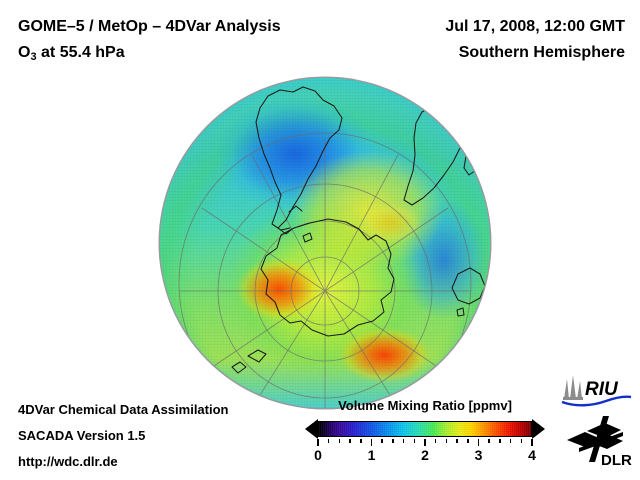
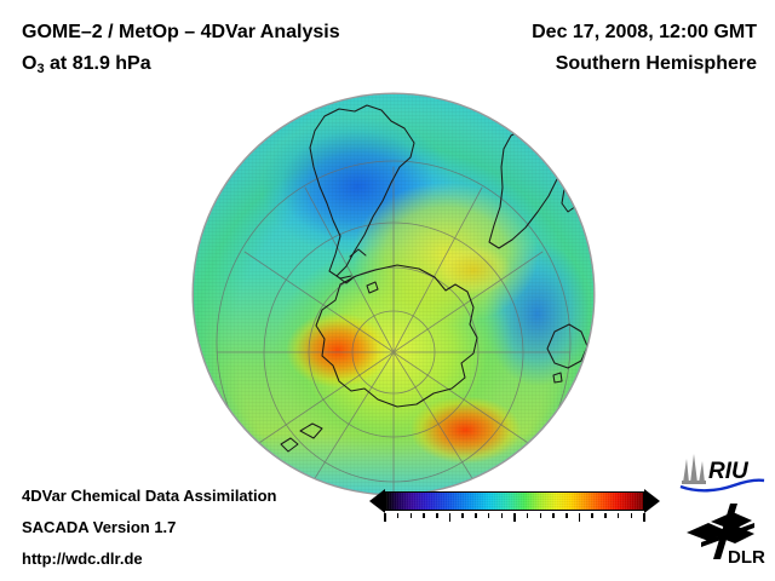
- GOME–5 / MetOp – 4DVar Analysis
+ GOME–2 / MetOp – 4DVar Analysis
- O3 at 55.4 hPa
+ O3 at 81.9 hPa
- Jul 17, 2008, 12:00 GMT
+ Dec 17, 2008, 12:00 GMT
  Southern Hemisphere
  4DVar Chemical Data Assimilation
- SACADA Version 1.5
+ SACADA Version 1.7
  http://wdc.dlr.de
- Volume Mixing Ratio [ppmv]
- 0
- 1
- 2
- 3
- 4
  RIU
  DLR
